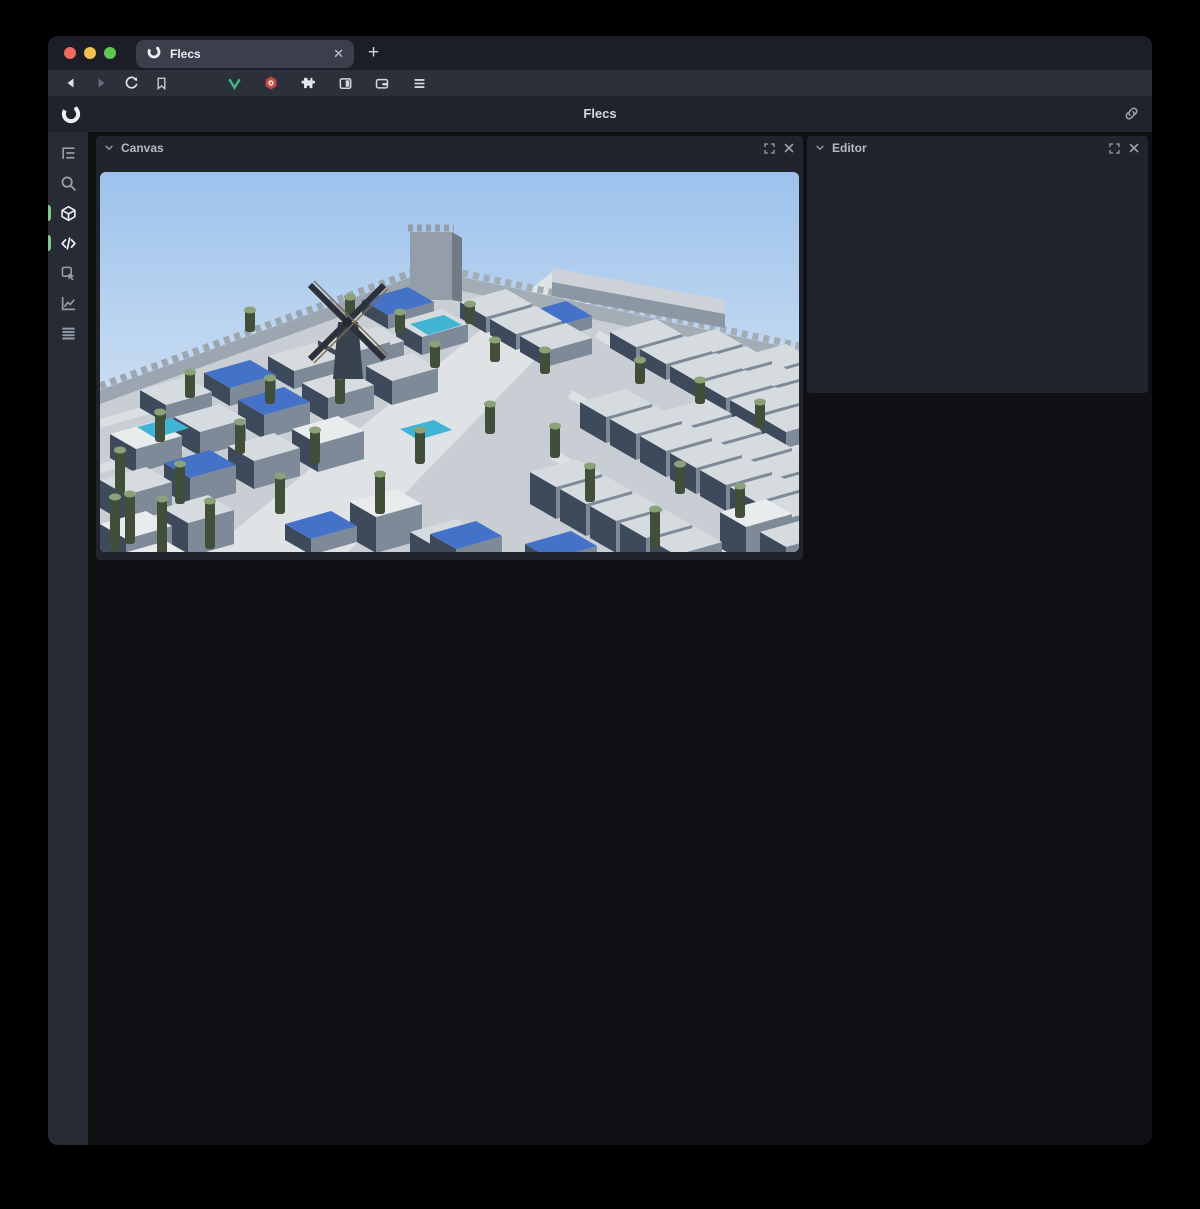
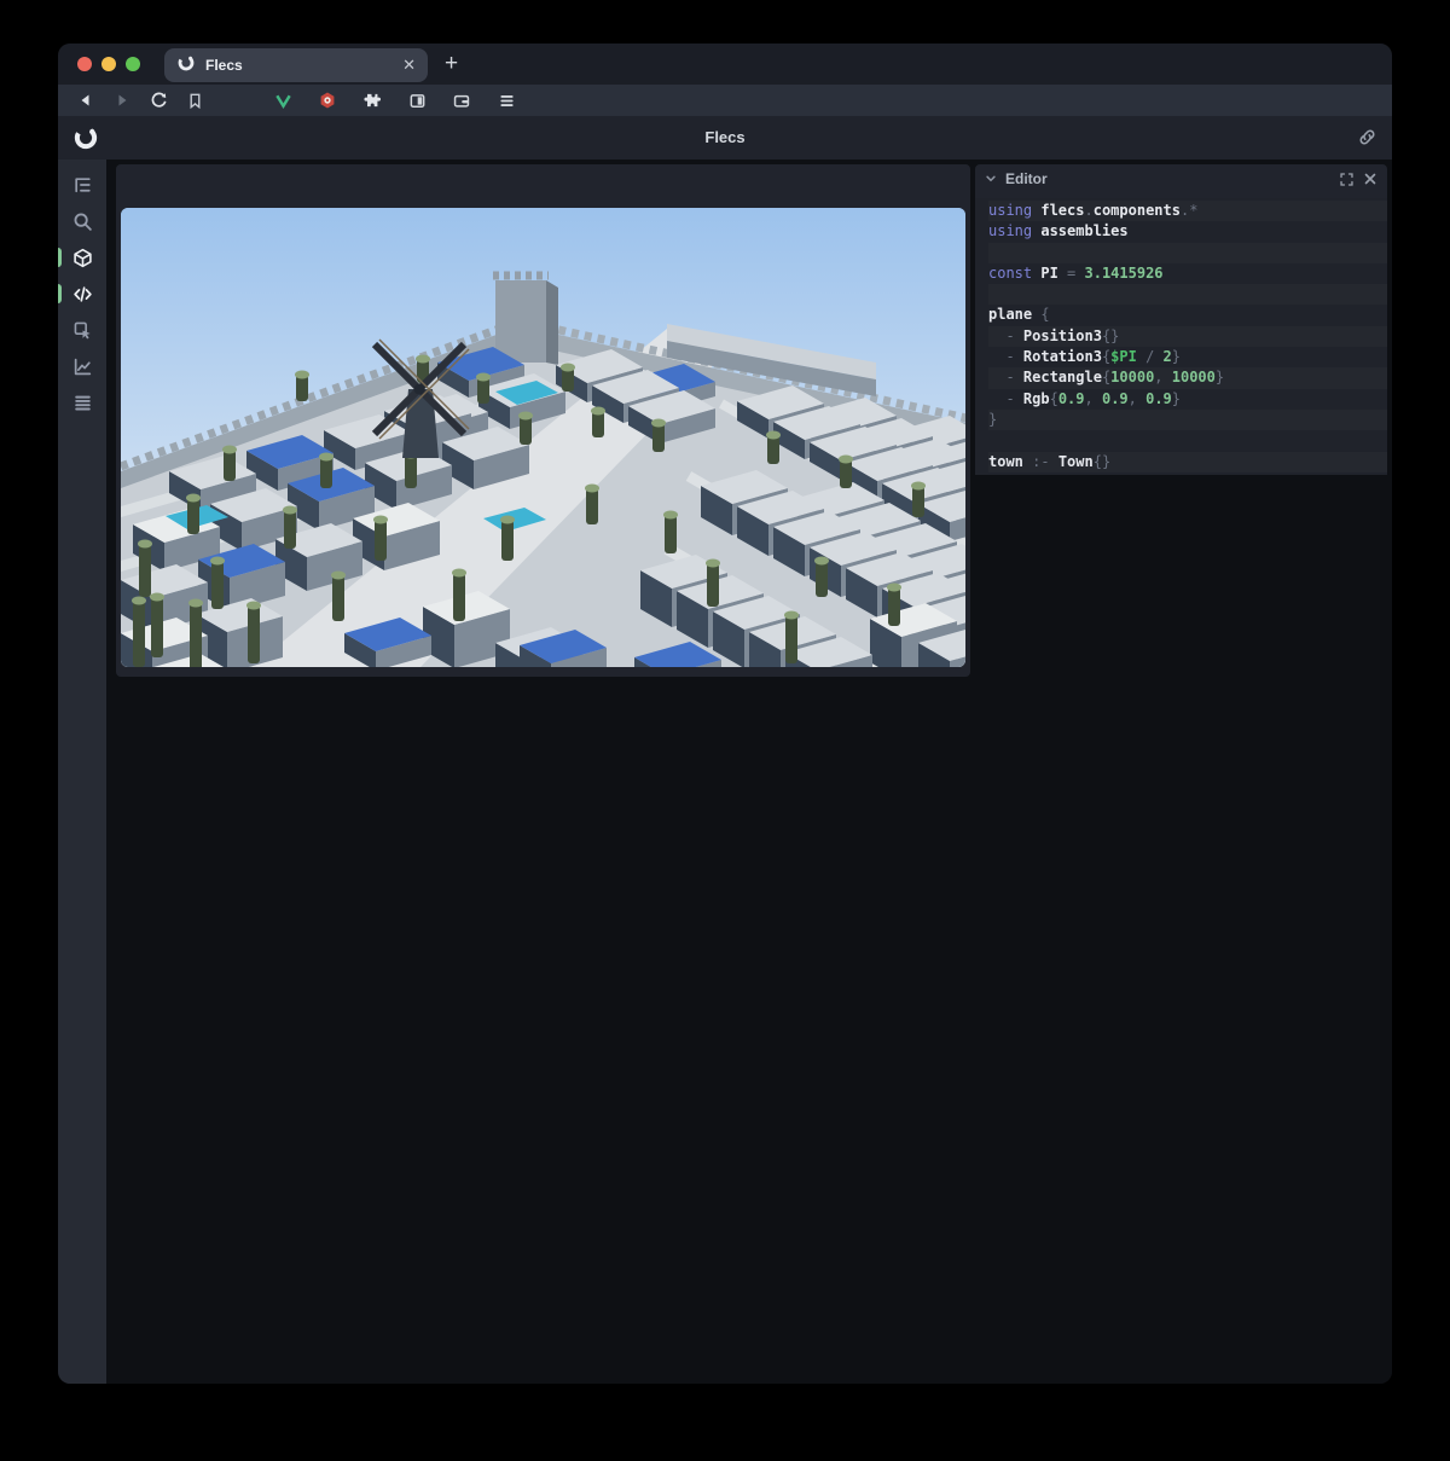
  Flecs
  ✕
  +
  Flecs
- Canvas
  Editor
+ using flecs.components.*
+ using assemblies
+ const PI = 3.1415926
+ plane {
+ - Position3{}
+ - Rotation3{$PI / 2}
+ - Rectangle{10000, 10000}
+ - Rgb{0.9, 0.9, 0.9}
+ }
+ town :- Town{}
